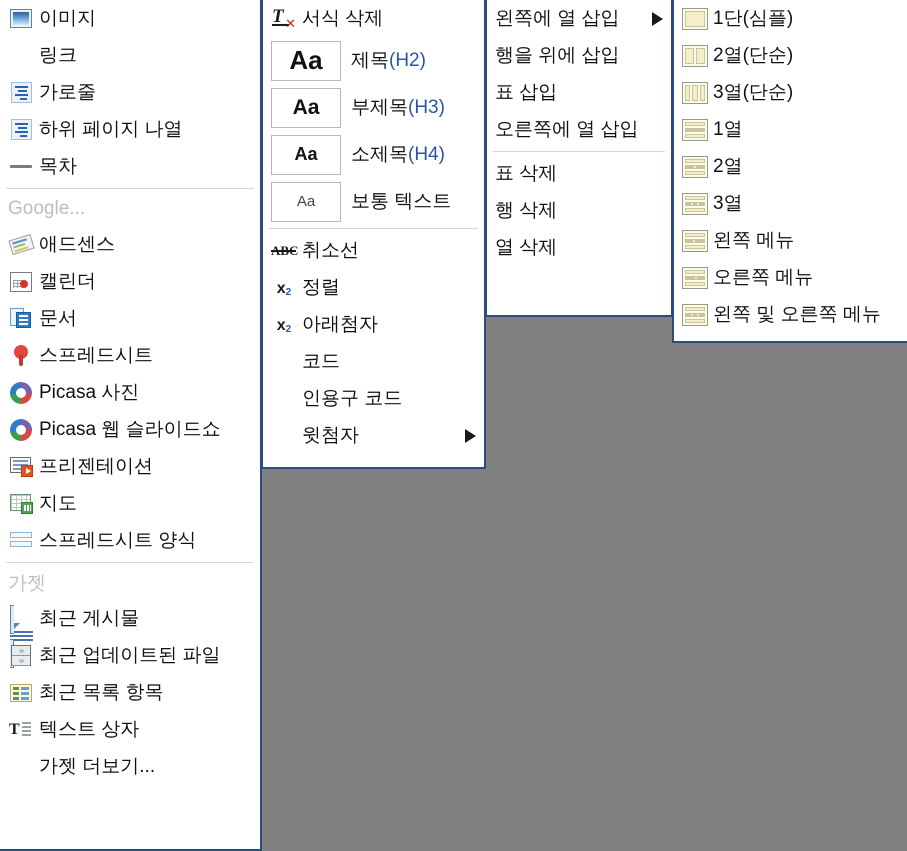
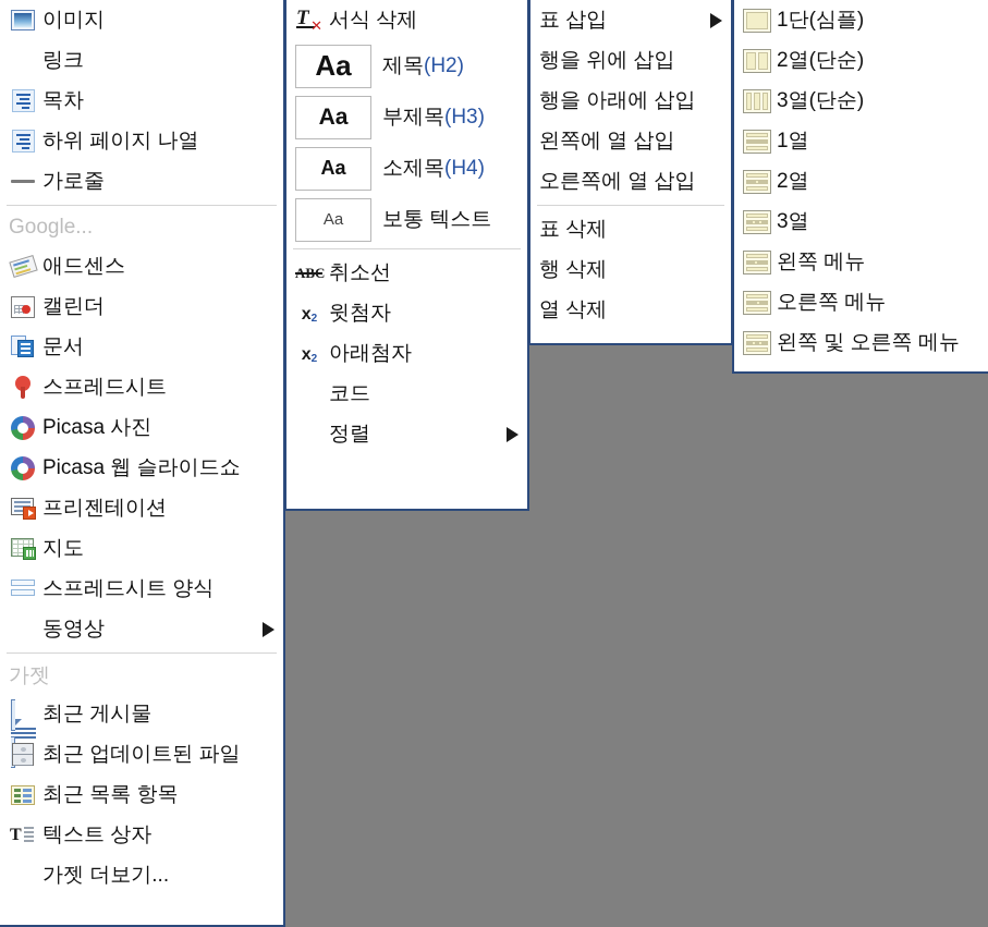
  이미지
  링크
- 가로줄
+ 목차
  하위 페이지 나열
- 목차
+ 가로줄
  Google...
  애드센스
  캘린더
  문서
  스프레드시트
  Picasa 사진
  Picasa 웹 슬라이드쇼
  프리젠테이션
  지도
  스프레드시트 양식
+ 동영상
  가젯
  최근 게시물
  최근 업데이트된 파일
  최근 목록 항목
  T
  텍스트 상자
  가젯 더보기...
  T
  ✕
  서식 삭제
  Aa
  제목
  (H2)
  Aa
  부제목
  (H3)
  Aa
  소제목
  (H4)
  Aa
  보통 텍스트
  취소선
  x
  2
- 정렬
+ 윗첨자
  x
  2
  아래첨자
  코드
- 인용구 코드
- 윗첨자
+ 정렬
- 왼쪽에 열 삽입
+ 표 삽입
  행을 위에 삽입
+ 행을 아래에 삽입
- 표 삽입
+ 왼쪽에 열 삽입
  오른쪽에 열 삽입
  표 삭제
  행 삭제
  열 삭제
  1단(심플)
  2열(단순)
  3열(단순)
  1열
  2열
  3열
  왼쪽 메뉴
  오른쪽 메뉴
  왼쪽 및 오른쪽 메뉴
